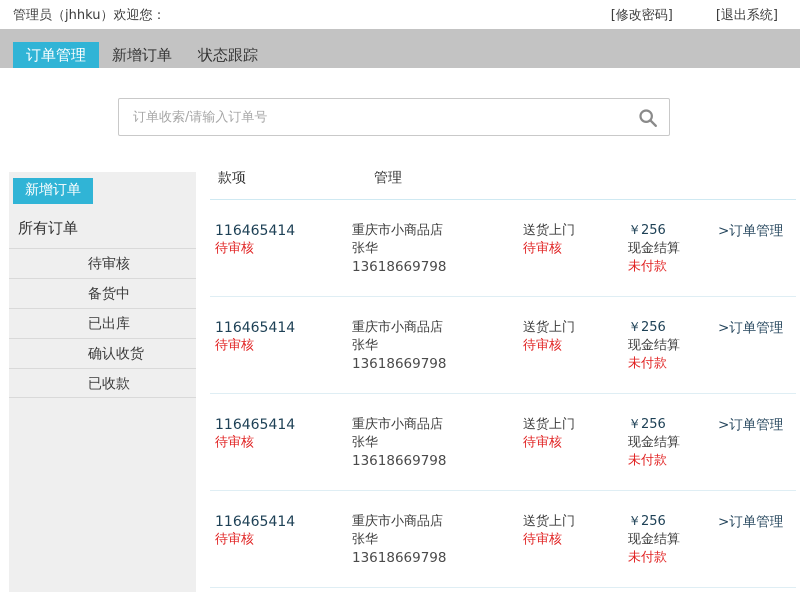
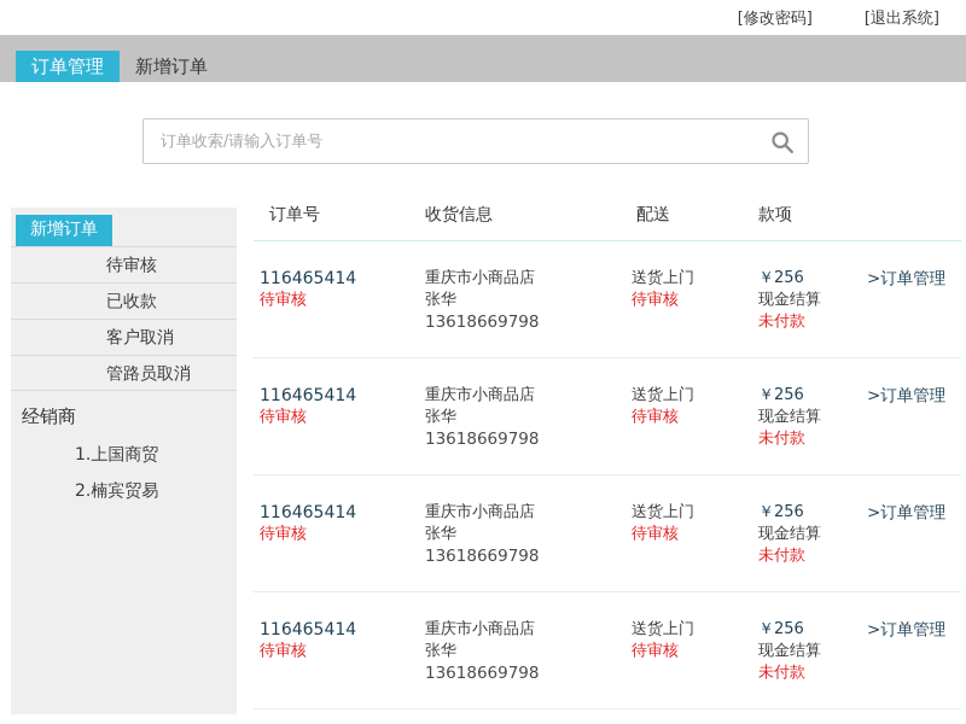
- 管理员（jhhku）欢迎您：
  [修改密码]
  [退出系统]
  订单管理
  新增订单
- 状态跟踪
  订单收索/请输入订单号
  新增订单
- 所有订单
  待审核
- 备货中
- 已出库
- 确认收货
  已收款
+ 客户取消
+ 管路员取消
+ 经销商
+ 1.上国商贸
+ 2.楠宾贸易
+ 订单号
+ 收货信息
+ 配送
  款项
- 管理
  116465414
  待审核
  重庆市小商品店
  张华
  13618669798
  送货上门
  待审核
  ￥256
  现金结算
  未付款
  >订单管理
  116465414
  待审核
  重庆市小商品店
  张华
  13618669798
  送货上门
  待审核
  ￥256
  现金结算
  未付款
  >订单管理
  116465414
  待审核
  重庆市小商品店
  张华
  13618669798
  送货上门
  待审核
  ￥256
  现金结算
  未付款
  >订单管理
  116465414
  待审核
  重庆市小商品店
  张华
  13618669798
  送货上门
  待审核
  ￥256
  现金结算
  未付款
  >订单管理
